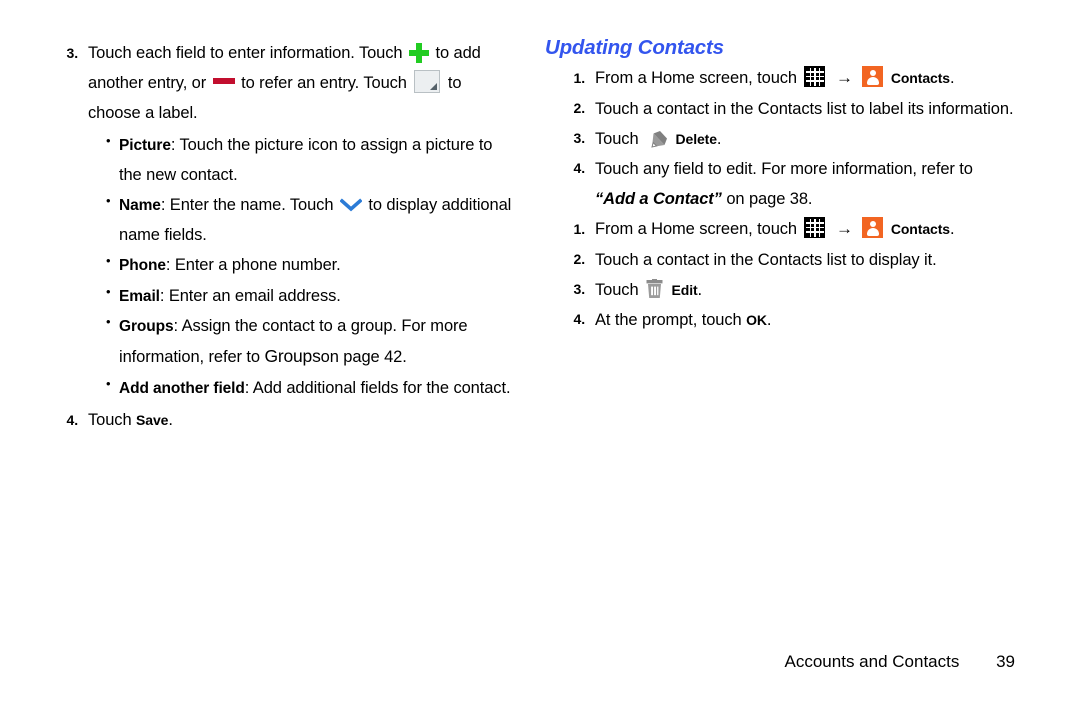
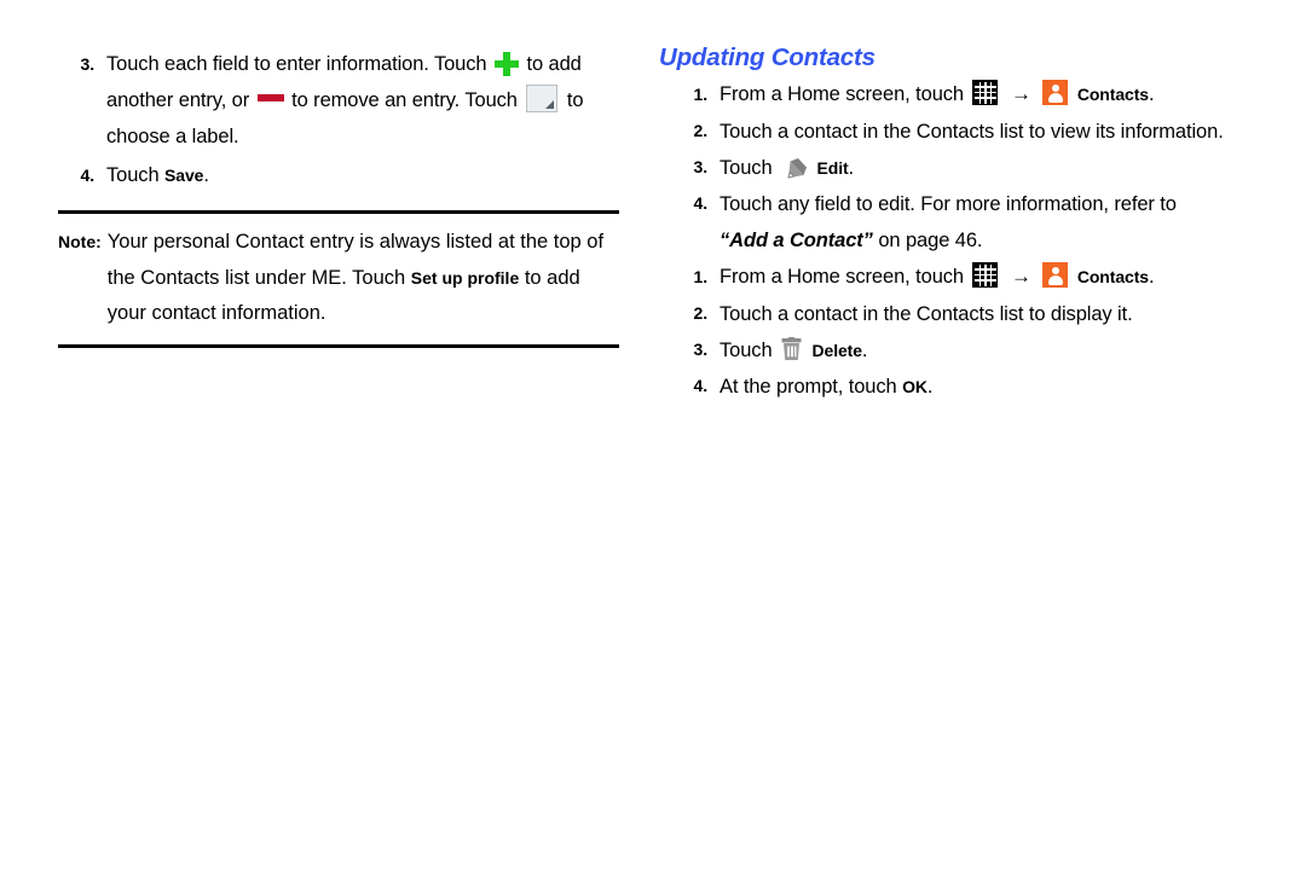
  3.
- Touch each field to enter information. Touch to add another entry, or to refer an entry. Touch to choose a label.
+ Touch each field to enter information. Touch to add another entry, or to remove an entry. Touch to choose a label.
- Picture: Touch the picture icon to assign a picture to the new contact.
- Name: Enter the name. Touch to display additional name fields.
- Phone: Enter a phone number.
- Email: Enter an email address.
- Groups: Assign the contact to a group. For more information, refer to Groupson page 42.
- Add another field: Add additional fields for the contact.
  4.
  Touch Save.
+ Note:
+ Your personal Contact entry is always listed at the top of the Contacts list under ME. Touch Set up profile to add your contact information.
  Updating Contacts
  1.
  From a Home screen, touch → Contacts.
  2.
- Touch a contact in the Contacts list to label its information.
+ Touch a contact in the Contacts list to view its information.
  3.
- Touch Delete.
+ Touch Edit.
  4.
- Touch any field to edit. For more information, refer to “Add a Contact” on page 38.
+ Touch any field to edit. For more information, refer to “Add a Contact” on page 46.
  1.
  From a Home screen, touch → Contacts.
  2.
  Touch a contact in the Contacts list to display it.
  3.
- Touch Edit.
+ Touch Delete.
  4.
  At the prompt, touch OK.
- Accounts and Contacts 39
